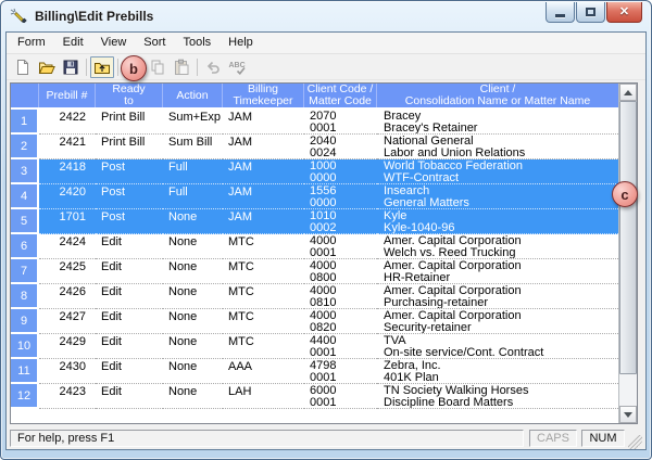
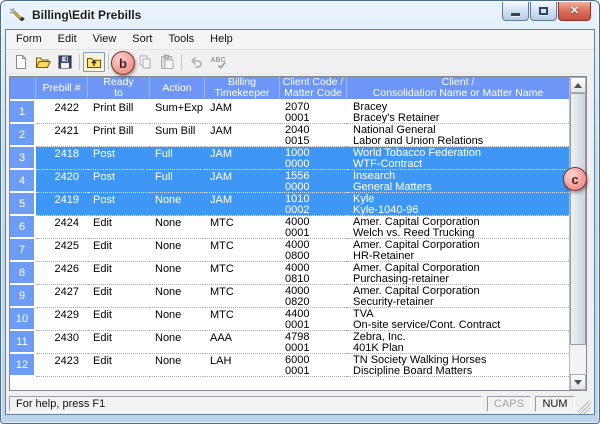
  Billing\Edit Prebills
  ✕
  Form
  Edit
  View
  Sort
  Tools
  Help
  Prebill #
  Ready
  to
  Action
  Billing
  Timekeeper
  Client Code /
  Matter Code
  Client /
  Consolidation Name or Matter Name
  1
  2422
  Print Bill
  Sum+Exp
  JAM
  2070
  0001
  Bracey
  Bracey's Retainer
  2
  2421
  Print Bill
  Sum Bill
  JAM
  2040
- 0024
+ 0015
  National General
  Labor and Union Relations
  3
  2418
  Post
  Full
  JAM
  1000
  0000
  World Tobacco Federation
  WTF-Contract
  4
  2420
  Post
  Full
  JAM
  1556
  0000
  Insearch
  General Matters
  5
- 1701
+ 2419
  Post
  None
  JAM
  1010
  0002
  Kyle
  Kyle-1040-96
  6
  2424
  Edit
  None
  MTC
  4000
  0001
  Amer. Capital Corporation
  Welch vs. Reed Trucking
  7
  2425
  Edit
  None
  MTC
  4000
  0800
  Amer. Capital Corporation
  HR-Retainer
  8
  2426
  Edit
  None
  MTC
  4000
  0810
  Amer. Capital Corporation
  Purchasing-retainer
  9
  2427
  Edit
  None
  MTC
  4000
  0820
  Amer. Capital Corporation
  Security-retainer
  10
  2429
  Edit
  None
  MTC
  4400
  0001
  TVA
  On-site service/Cont. Contract
  11
  2430
  Edit
  None
  AAA
  4798
  0001
  Zebra, Inc.
  401K Plan
  12
  2423
  Edit
  None
  LAH
  6000
  0001
  TN Society Walking Horses
  Discipline Board Matters
  For help, press F1
  CAPS
  NUM
  b
  c
